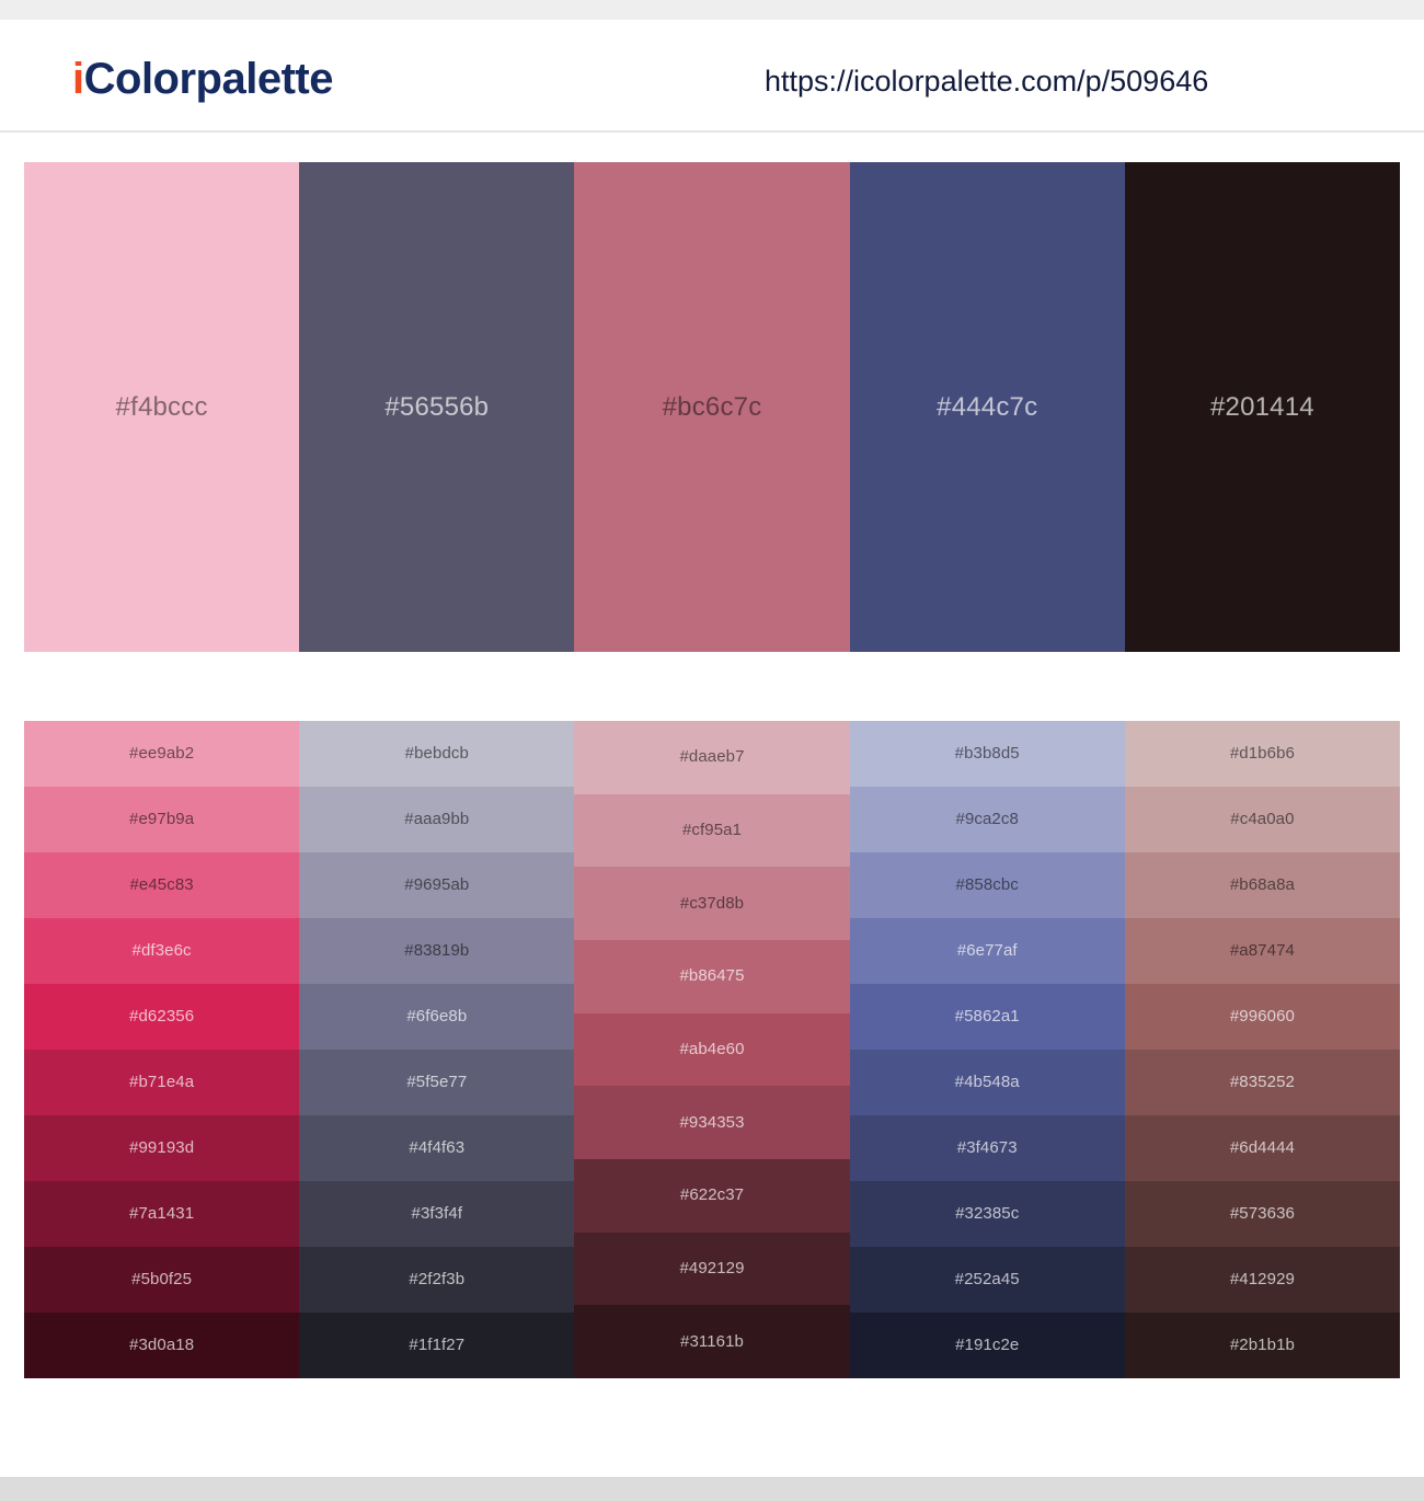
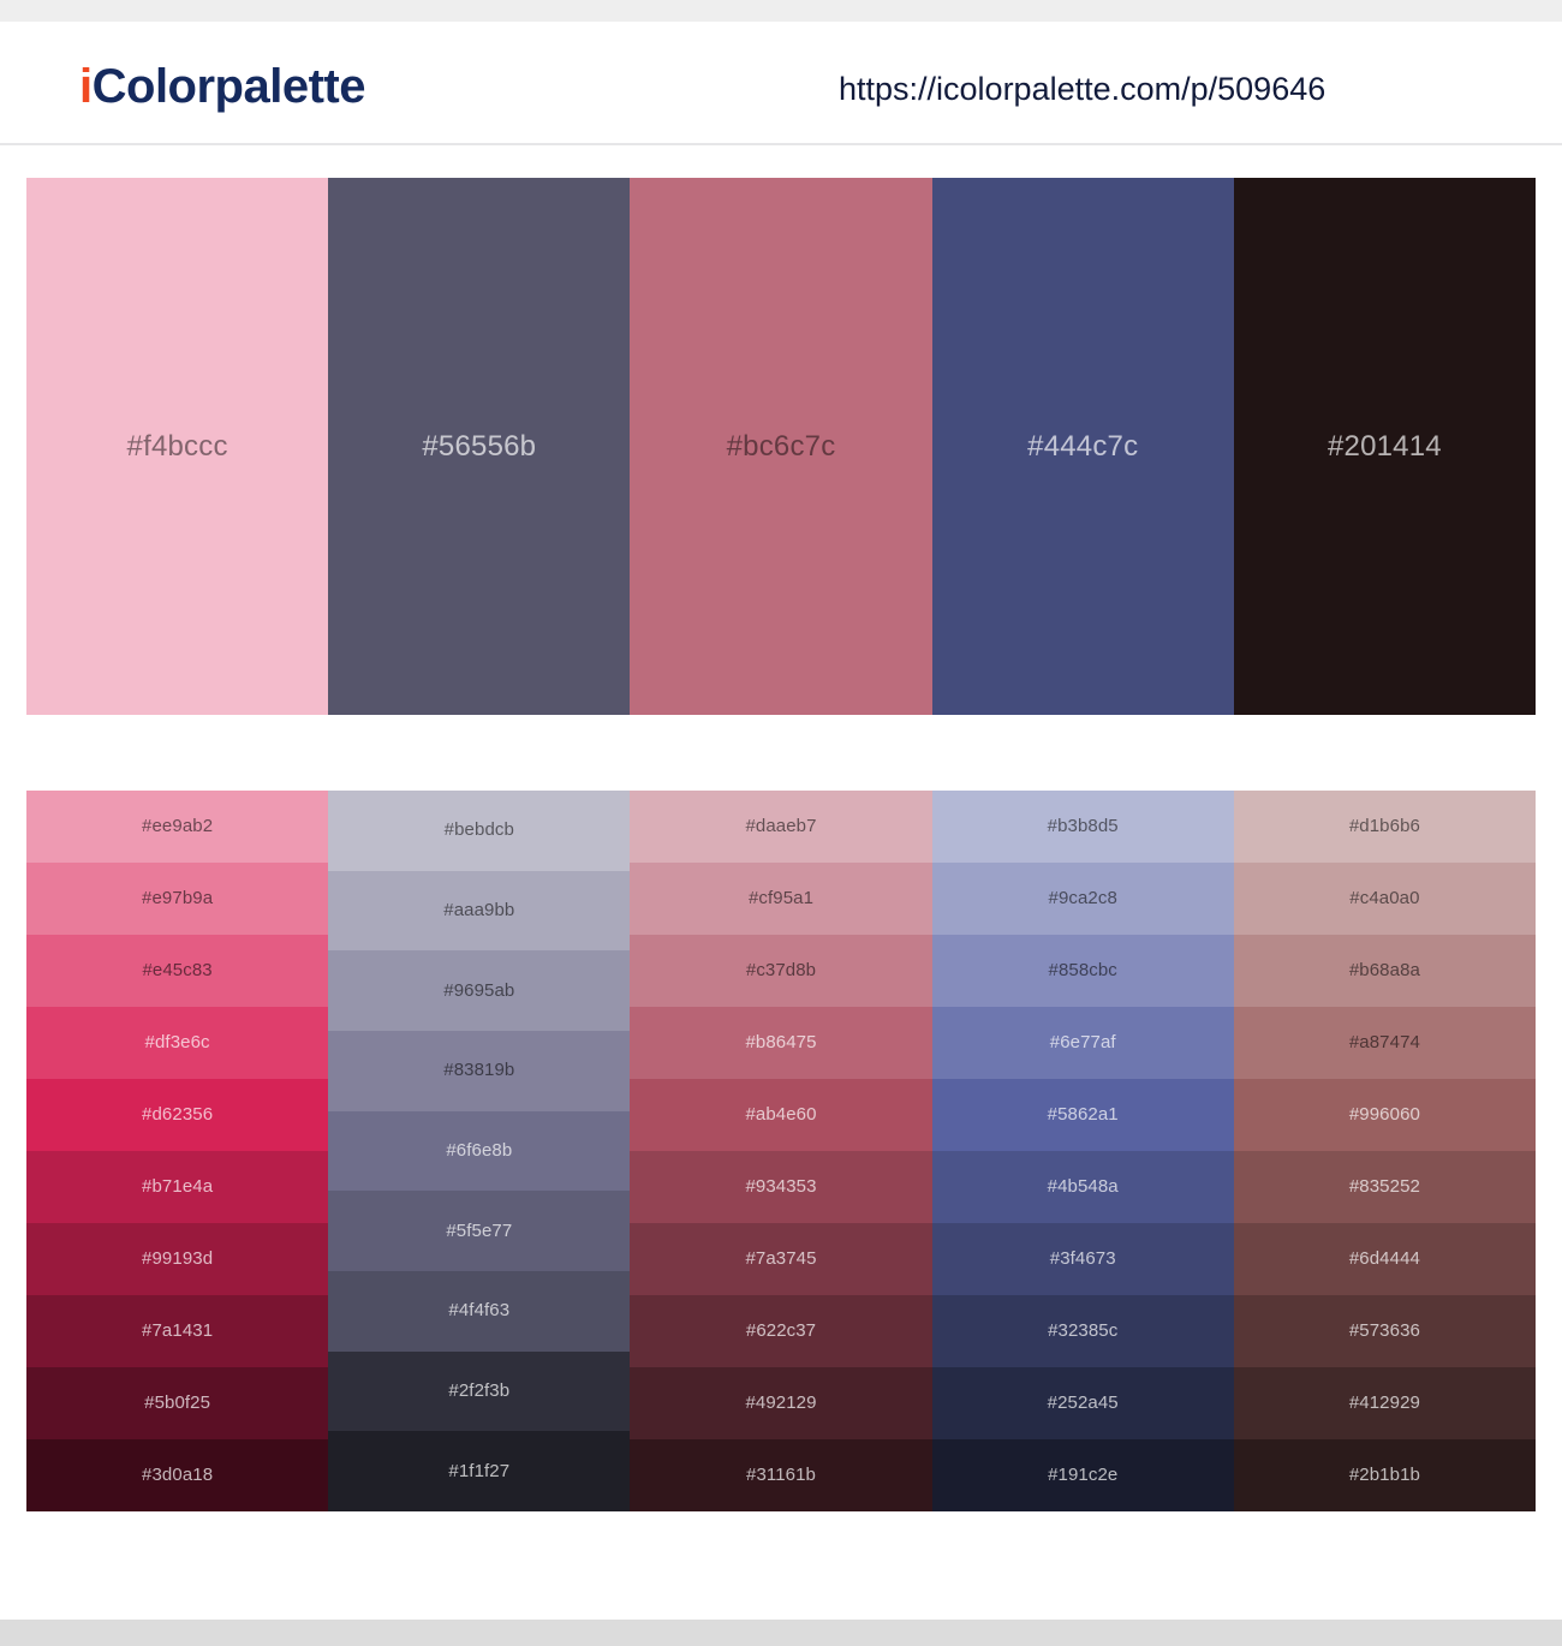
  iColorpalette
  https://icolorpalette.com/p/509646
  #f4bccc
  #56556b
  #bc6c7c
  #444c7c
  #201414
  #ee9ab2
  #e97b9a
  #e45c83
  #df3e6c
  #d62356
  #b71e4a
  #99193d
  #7a1431
  #5b0f25
  #3d0a18
  #bebdcb
  #aaa9bb
  #9695ab
  #83819b
  #6f6e8b
  #5f5e77
  #4f4f63
- #3f3f4f
  #2f2f3b
  #1f1f27
  #daaeb7
  #cf95a1
  #c37d8b
  #b86475
  #ab4e60
  #934353
+ #7a3745
  #622c37
  #492129
  #31161b
  #b3b8d5
  #9ca2c8
  #858cbc
  #6e77af
  #5862a1
  #4b548a
  #3f4673
  #32385c
  #252a45
  #191c2e
  #d1b6b6
  #c4a0a0
  #b68a8a
  #a87474
  #996060
  #835252
  #6d4444
  #573636
  #412929
  #2b1b1b
